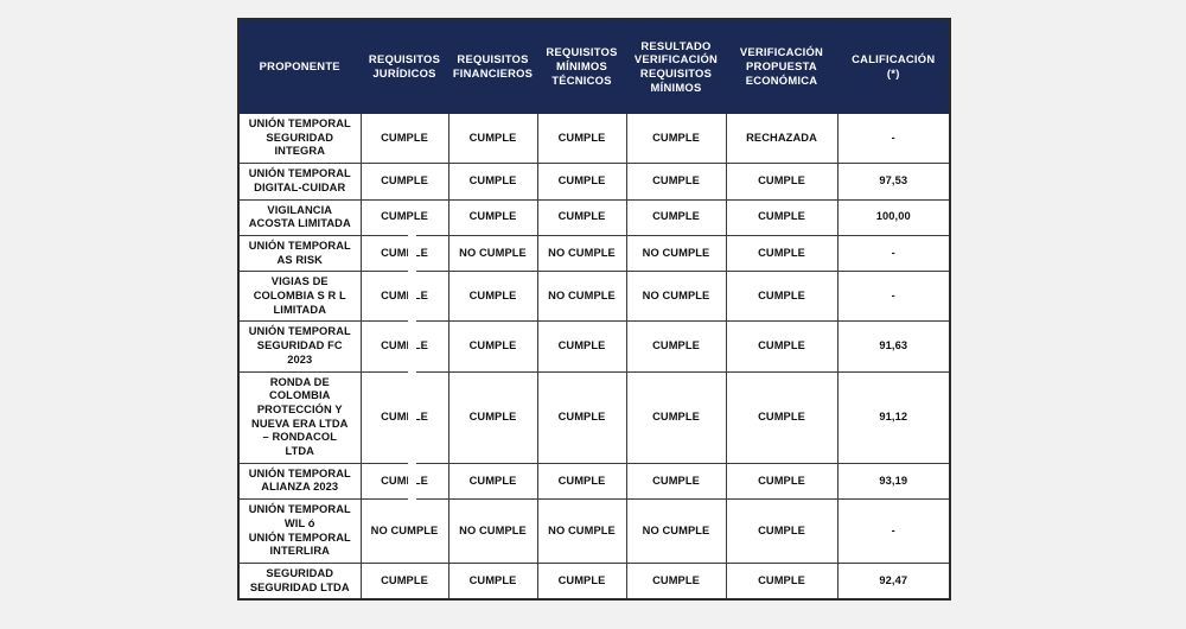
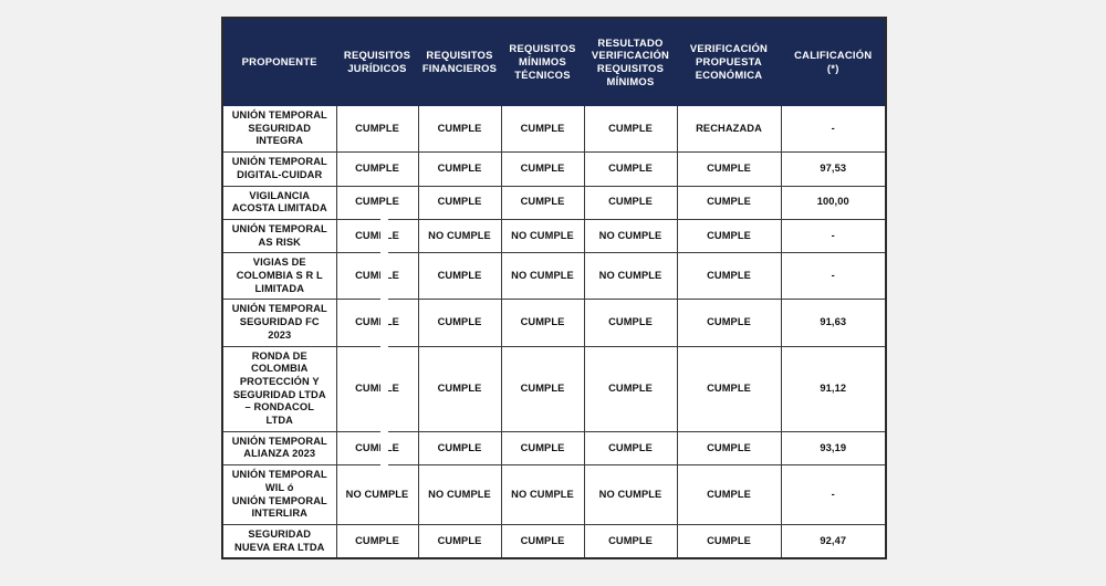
  PROPONENTE	REQUISITOSJURÍDICOS	REQUISITOSFINANCIEROS	REQUISITOSMÍNIMOSTÉCNICOS	RESULTADOVERIFICACIÓNREQUISITOSMÍNIMOS	VERIFICACIÓNPROPUESTAECONÓMICA	CALIFICACIÓN(*)
  UNIÓN TEMPORALSEGURIDADINTEGRA	CUMPLE	CUMPLE	CUMPLE	CUMPLE	RECHAZADA	-
  UNIÓN TEMPORALDIGITAL-CUIDAR	CUMPLE	CUMPLE	CUMPLE	CUMPLE	CUMPLE	97,53
  VIGILANCIAACOSTA LIMITADA	CUMPLE	CUMPLE	CUMPLE	CUMPLE	CUMPLE	100,00
  UNIÓN TEMPORALAS RISK	CUMLE	NO CUMPLE	NO CUMPLE	NO CUMPLE	CUMPLE	-
  VIGIAS DECOLOMBIA S R LLIMITADA	CUMLE	CUMPLE	NO CUMPLE	NO CUMPLE	CUMPLE	-
  UNIÓN TEMPORALSEGURIDAD FC2023	CUMLE	CUMPLE	CUMPLE	CUMPLE	CUMPLE	91,63
- RONDA DECOLOMBIAPROTECCIÓN YNUEVA ERA LTDA– RONDACOLLTDA	CUMLE	CUMPLE	CUMPLE	CUMPLE	CUMPLE	91,12
+ RONDA DECOLOMBIAPROTECCIÓN YSEGURIDAD LTDA– RONDACOLLTDA	CUMLE	CUMPLE	CUMPLE	CUMPLE	CUMPLE	91,12
  UNIÓN TEMPORALALIANZA 2023	CUMLE	CUMPLE	CUMPLE	CUMPLE	CUMPLE	93,19
  UNIÓN TEMPORALWIL óUNIÓN TEMPORALINTERLIRA	NO CUMPLE	NO CUMPLE	NO CUMPLE	NO CUMPLE	CUMPLE	-
- SEGURIDADSEGURIDAD LTDA	CUMPLE	CUMPLE	CUMPLE	CUMPLE	CUMPLE	92,47
+ SEGURIDADNUEVA ERA LTDA	CUMPLE	CUMPLE	CUMPLE	CUMPLE	CUMPLE	92,47
